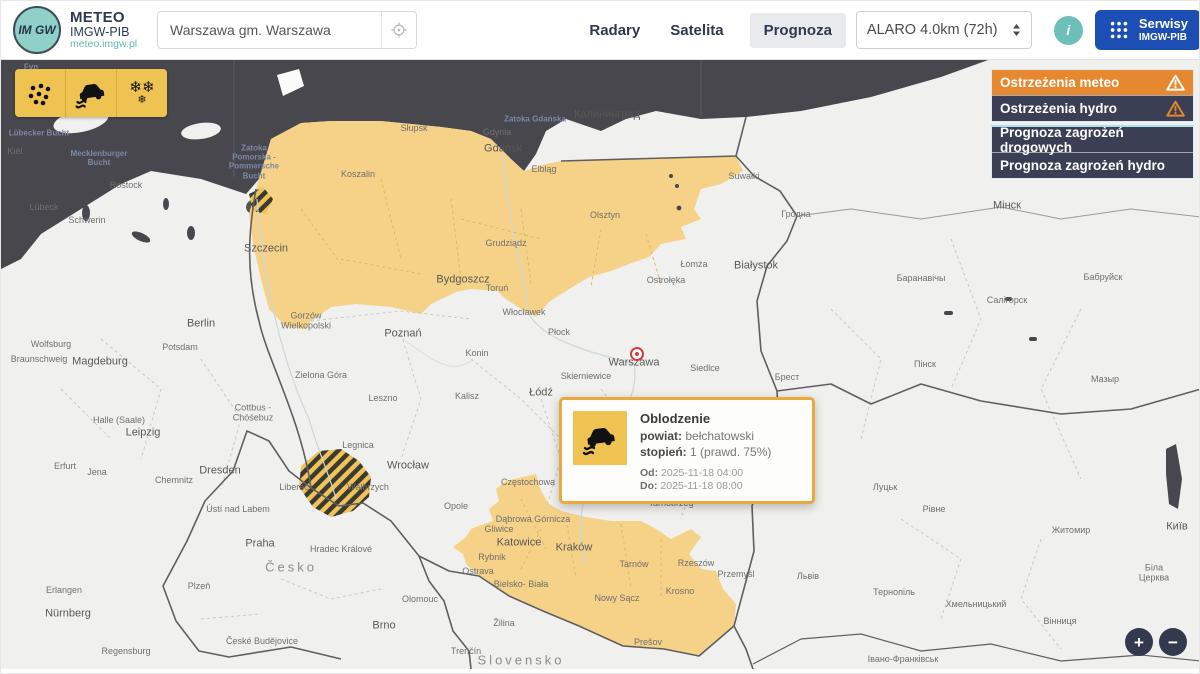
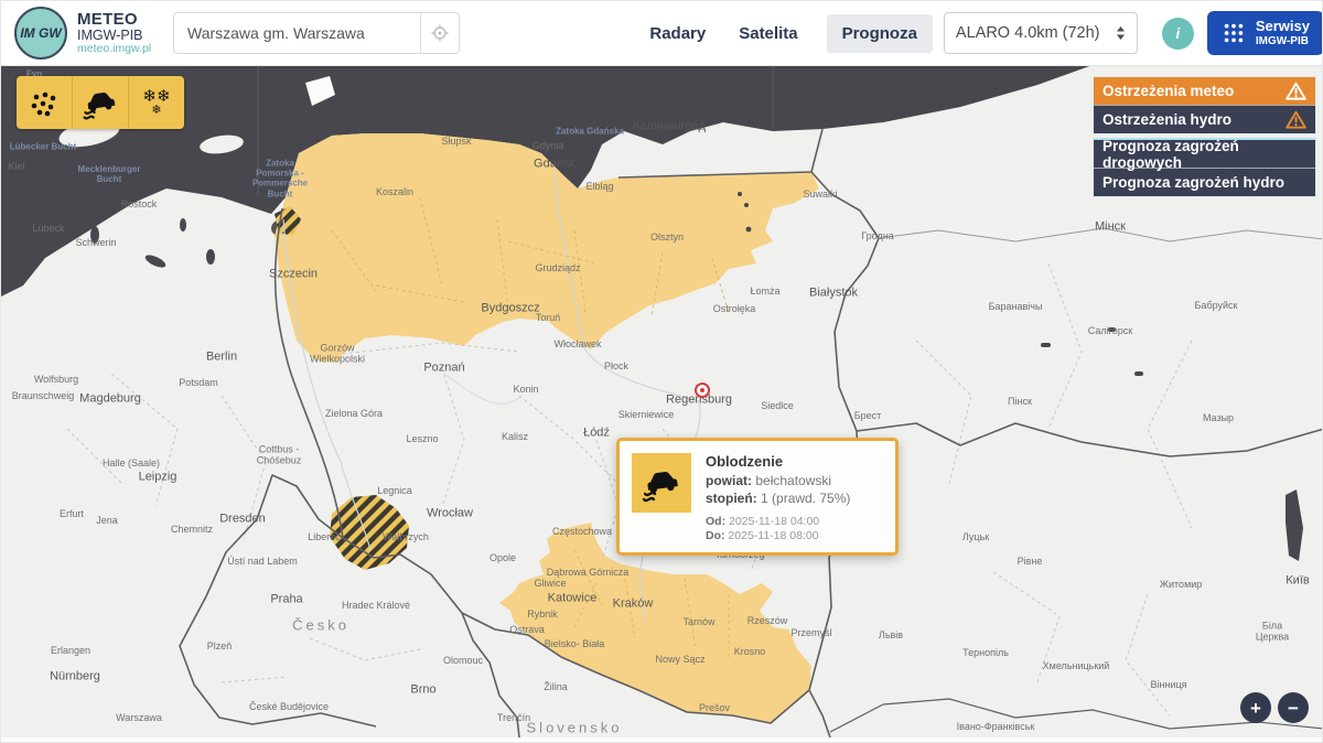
  IM GW
  METEO
  IMGW-PIB
  meteo.imgw.pl
  Warszawa gm. Warszawa
  Radary
  Satelita
  Prognoza
  ALARO 4.0km (72h)
  i
  Serwisy
  IMGW-PIB
  Fyn
  Lübecker Bucht
  Mecklenburger Bucht
  Zatoka Pomorska - Pommersche Bucht
  Zatoka Gdańska
  Kiel
  Rostock
  Lübeck
  Schwerin
  Wolfsburg
  Braunschweig
  Magdeburg
  Berlin
  Potsdam
  Halle (Saale)
  Leipzig
  Cottbus - Chóśebuz
  Erfurt
  Jena
  Chemnitz
  Dresden
  Erlangen
  Nürnberg
- Regensburg
+ Warszawa
  Ústí nad Labem
  Praha
  Česko
  Plzeň
  Hradec Králové
  České Budějovice
  Brno
  Olomouc
  Liberec
  Ostrava
  Žilina
  Trenčín
  Prešov
  Slovensko
  Szczecin
  Koszalin
  Słupsk
  Gdynia
  Gdańsk
  Elbląg
  Olsztyn
  Suwałki
  Grudziądz
  Bydgoszcz
  Toruń
  Włocławek
  Gorzów Wielkopolski
  Poznań
  Konin
  Zielona Góra
  Leszno
  Kalisz
  Łódź
  Skierniewice
  Płock
- Warszawa
+ Regensburg
  Siedlce
  Łomża
  Ostrołęka
  Białystok
  Legnica
  Wrocław
  Wałbrzych
  Opole
  Częstochowa
  Dąbrowa Górnicza
  Gliwice
  Katowice
  Rybnik
  Bielsko- Biała
  Kraków
  Tarnów
  Nowy Sącz
  Krosno
  Rzeszów
  Przemyśl
  Калининград
  Гродна
  Мінск
  Баранавічы
  Салігорск
  Бабруйск
  Пінск
  Мазыр
  Брест
  Луцьк
  Рівне
  Житомир
  Тернопіль
  Хмельницький
  Вінниця
  Біла Церква
  Київ
  Львів
  Івано-Франківськ
  ❄❄
  ❄
  Ostrzeżenia meteo
  Ostrzeżenia hydro
  Prognoza zagrożeń drogowych
  Prognoza zagrożeń hydro
  Oblodzenie
  powiat: bełchatowski
  stopień: 1 (prawd. 75%)
  Od: 2025-11-18 04:00
  Do: 2025-11-18 08:00
  +
  −
